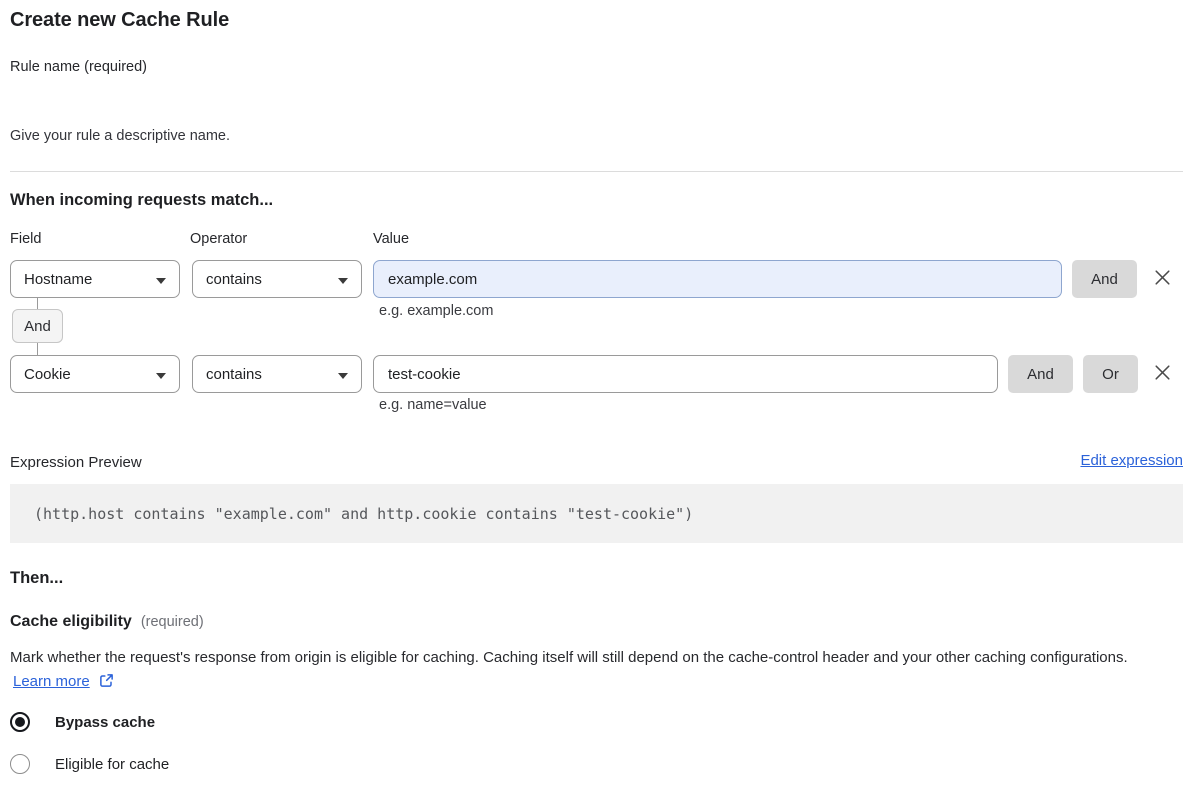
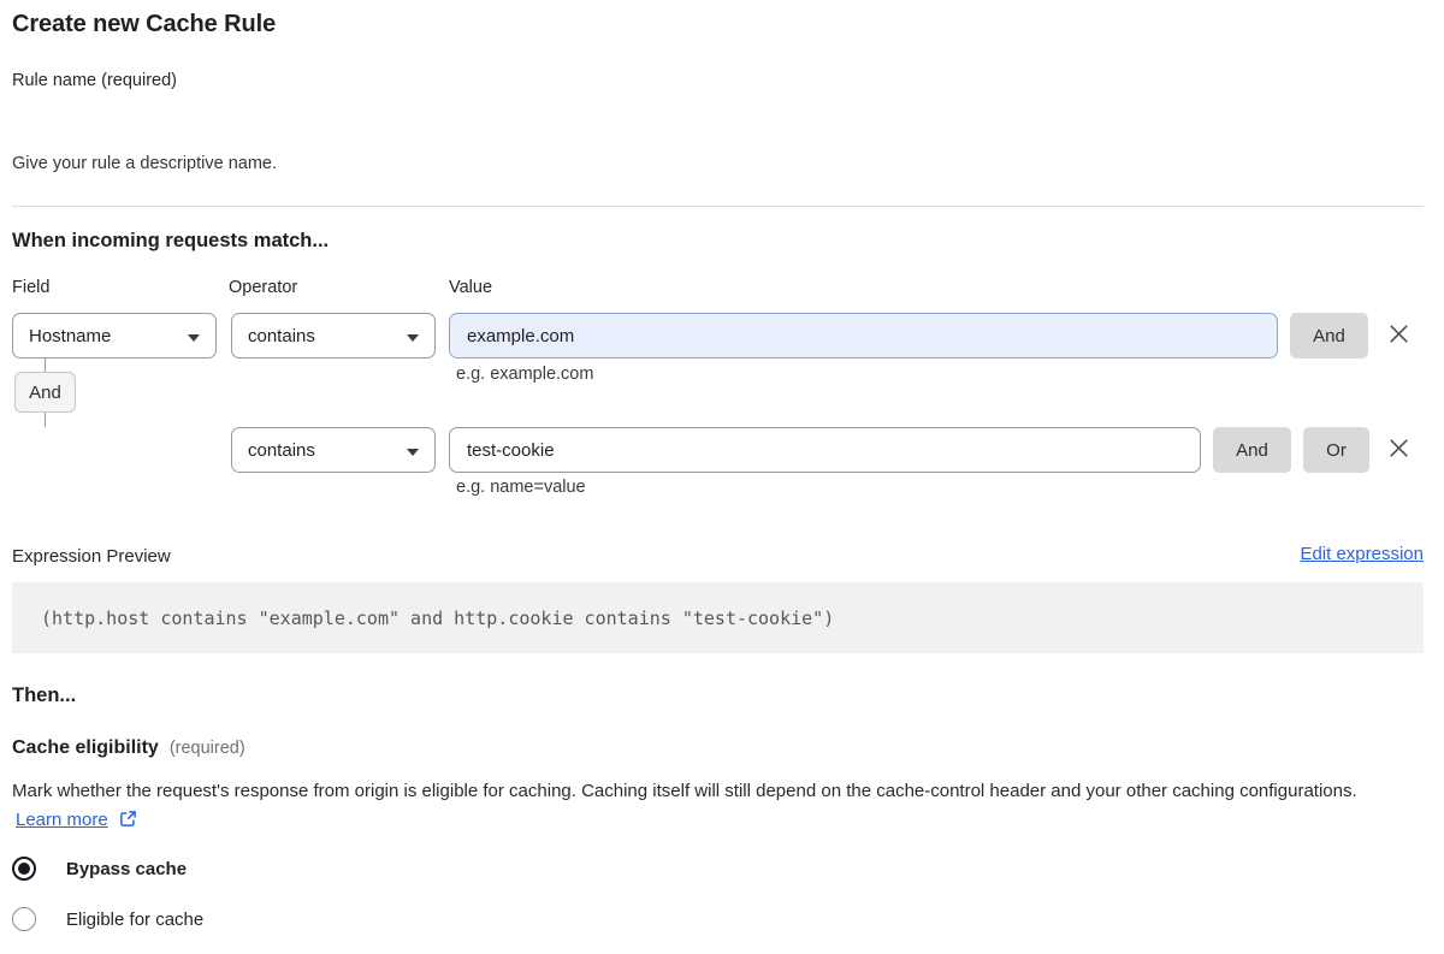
  Create new Cache Rule
  Rule name (required)
  Give your rule a descriptive name.
  When incoming requests match...
  Field
  Operator
  Value
  Hostname
  contains
  example.com
  And
  e.g. example.com
  And
- Cookie
  contains
  test-cookie
  And
  Or
  e.g. name=value
  Expression Preview
  Edit expression
  (http.host contains "example.com" and http.cookie contains "test-cookie")
  Then...
  Cache eligibility
  (required)
  Mark whether the request's response from origin is eligible for caching. Caching itself will still depend on the cache-control header and your other caching configurations. Learn more
  Bypass cache
  Eligible for cache
